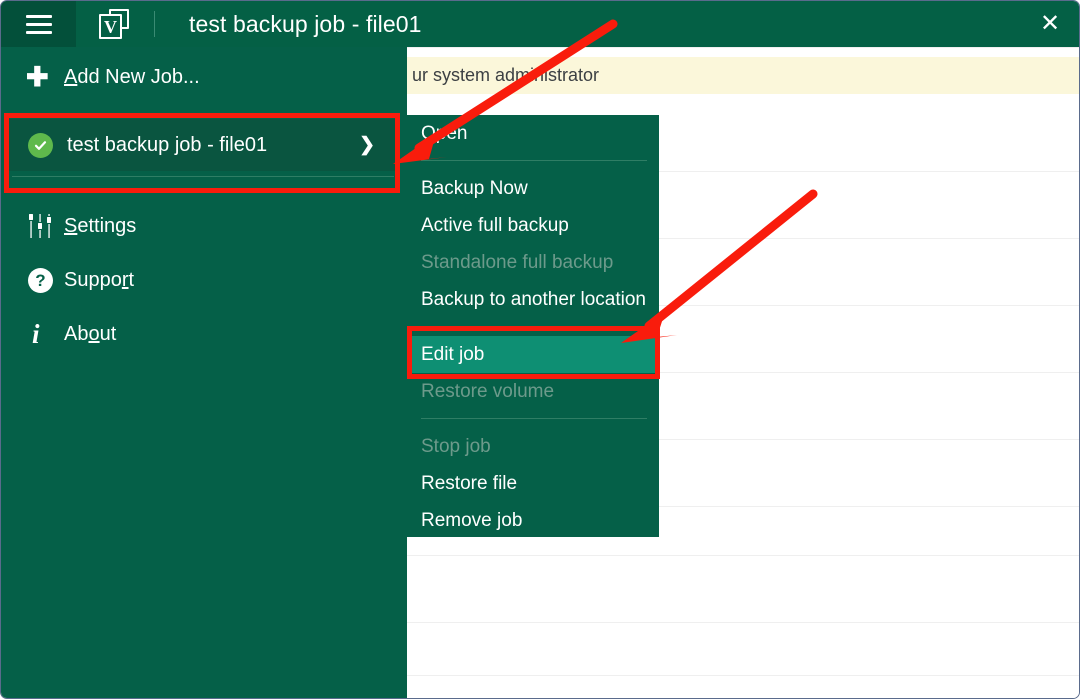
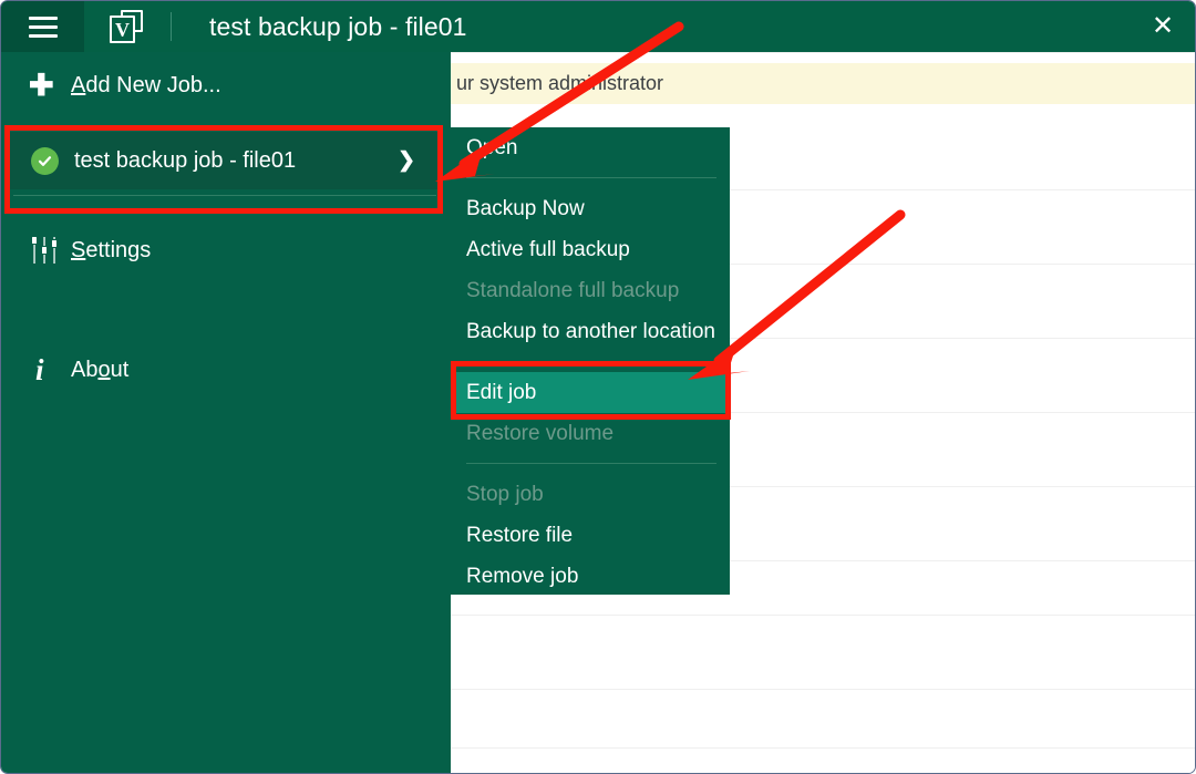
  V
  test backup job - file01
  ✕
  ✚
  Add New Job...
  test backup job - file01
  ❯
  Settings
- ?
- Support
  i
  About
  ur system admistrator
  Oen
  Backup Now
  Active full backup
  Standalone full backup
  Backup to another location
  Edit job
  Restore volume
  Stop job
  Restore file
  Remove job
